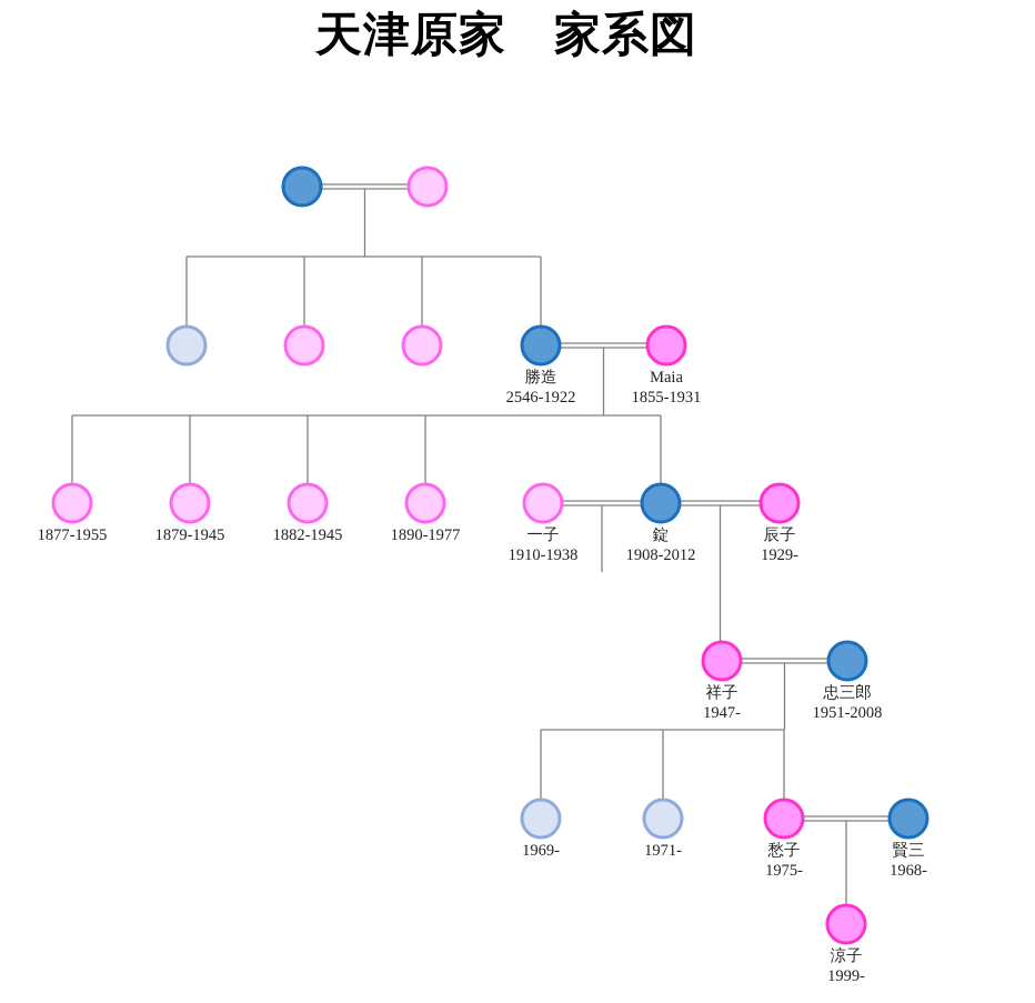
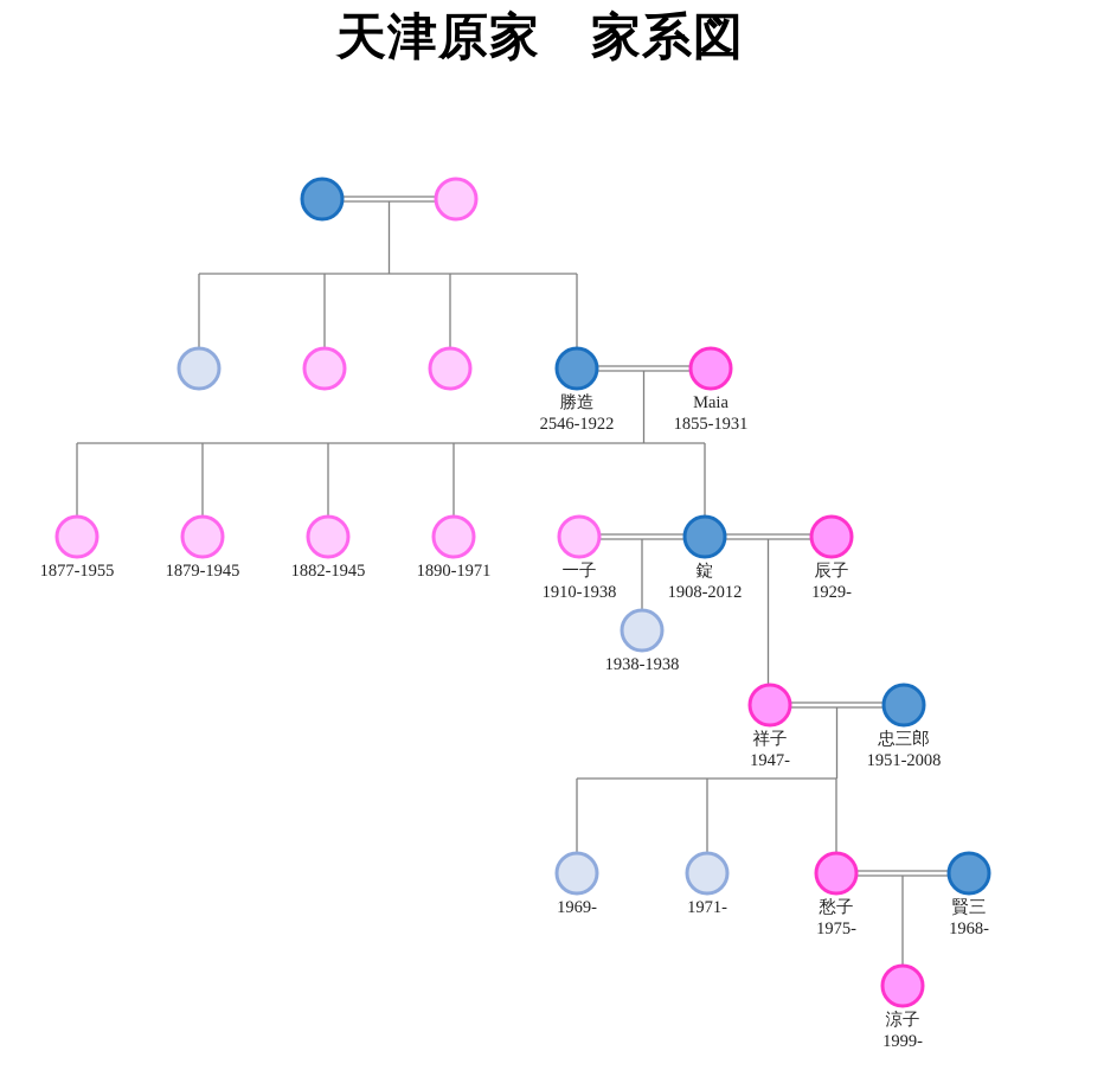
  天津原家 家系図
  勝造
  2546-1922
  Maia
  1855-1931
  1877-1955
  1879-1945
  1882-1945
- 1890-1977
+ 1890-1971
  一子
  1910-1938
  錠
  1908-2012
  辰子
  1929-
+ 1938-1938
  祥子
  1947-
  忠三郎
  1951-2008
  1969-
  1971-
  愁子
  1975-
  賢三
  1968-
  涼子
  1999-
